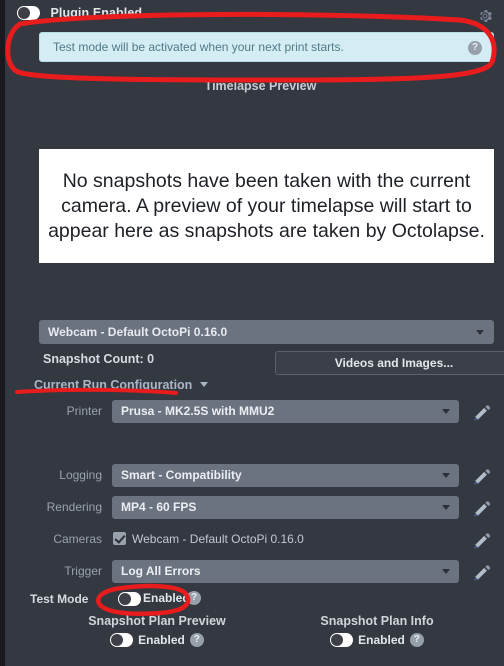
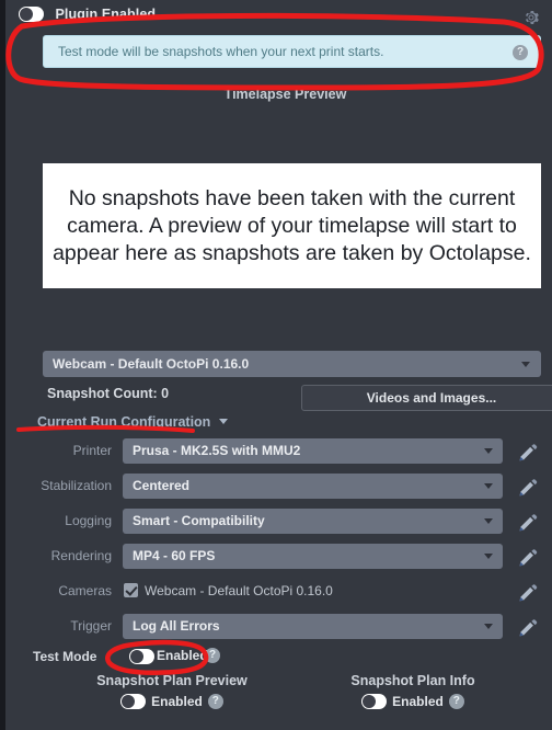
  Plugin Enabled
- Test mode will be activated when your next print starts.
+ Test mode will be snapshots when your next print starts.
  Timelapse Preview
  No snapshots have been taken with the current camera. A preview of your timelapse will start to appear here as snapshots are taken by Octolapse.
  Webcam - Default OctoPi 0.16.0
  Snapshot Count: 0
  Videos and Images...
  Current Run Configuration
  Printer
  Prusa - MK2.5S with MMU2
+ Stabilization
+ Centered
  Logging
  Smart - Compatibility
  Rendering
  MP4 - 60 FPS
  Cameras
  Webcam - Default OctoPi 0.16.0
  Trigger
  Log All Errors
  Test Mode
  Enable
  Snapshot Plan Preview
  Enabled
  Snapshot Plan Info
  Enabled
